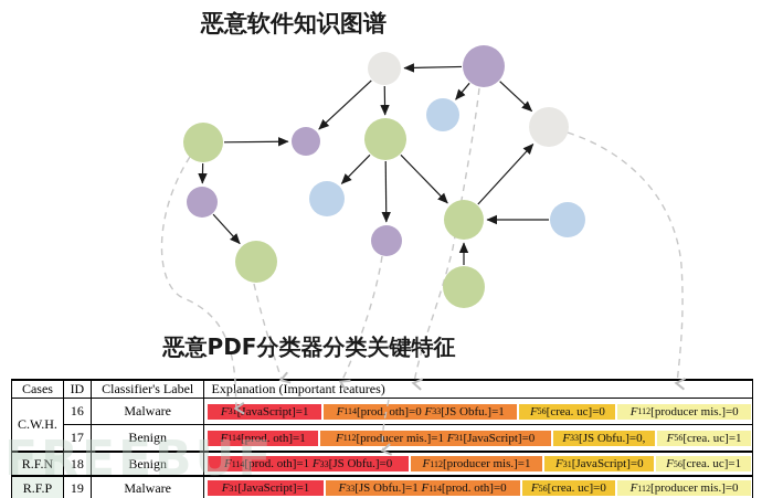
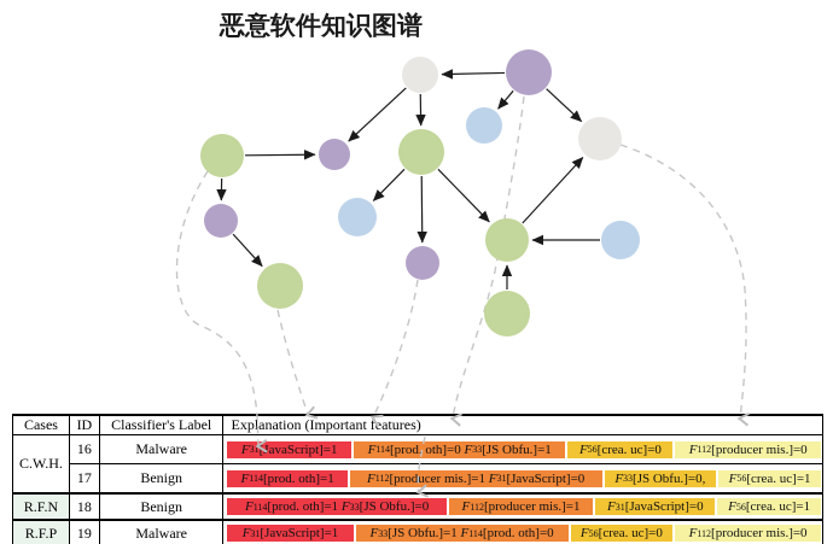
  恶意软件知识图谱
- 恶意PDF分类器分类关键特征
- FREEBUF
  Cases	ID	Classifier's Label	Explanation (Important features)
  C.W.H.	16	Malware	F31[JavaScript]=1 F114[prod. oth]=0 F33[JS Obfu.]=1 F56[crea. uc]=0 F112[producer mis.]=0
  17	Benign	F114[prod. oth]=1 F112[producer mis.]=1 F31[JavaScript]=0 F33[JS Obfu.]=0, F56[crea. uc]=1
  R.F.N	18	Benign	F114[prod. oth]=1 F33[JS Obfu.]=0 F112[producer mis.]=1 F31[JavaScript]=0 F56[crea. uc]=1
  R.F.P	19	Malware	F31[JavaScript]=1 F33[JS Obfu.]=1 F114[prod. oth]=0 F56[crea. uc]=0 F112[producer mis.]=0
